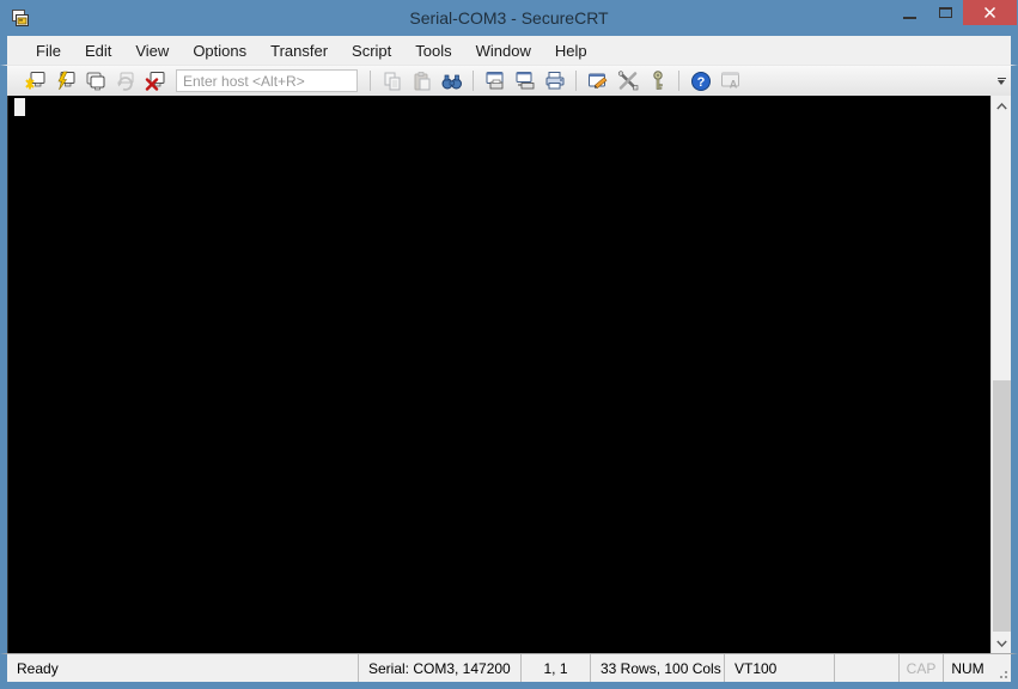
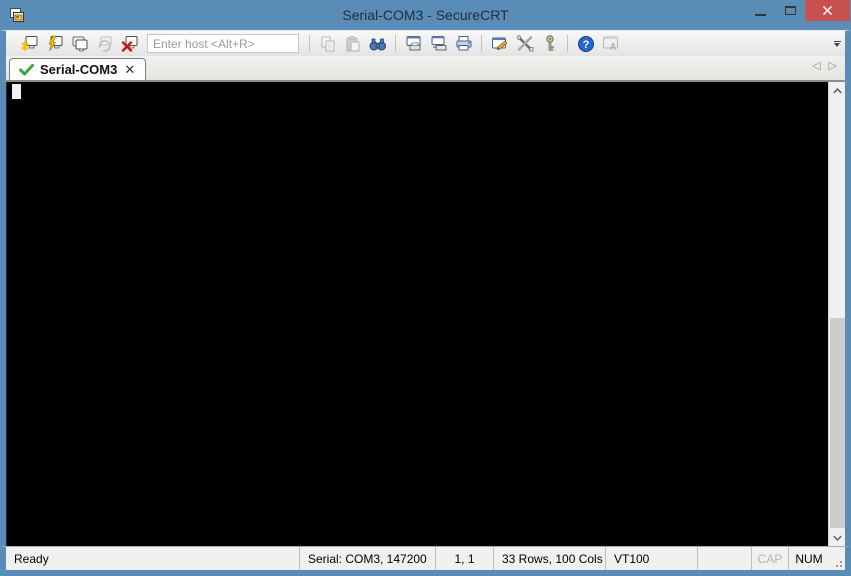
  Serial-COM3 - SecureCRT
- File
- Edit
- View
- Options
- Transfer
- Script
- Tools
- Window
- Help
  Enter host <Alt+R>
  ?
  A
+ Serial-COM3
+ ✕
+ ◁
+ ▷
  Ready
  Serial: COM3, 147200
  1, 1
  33 Rows, 100 Cols
  VT100
  CAP
  NUM
